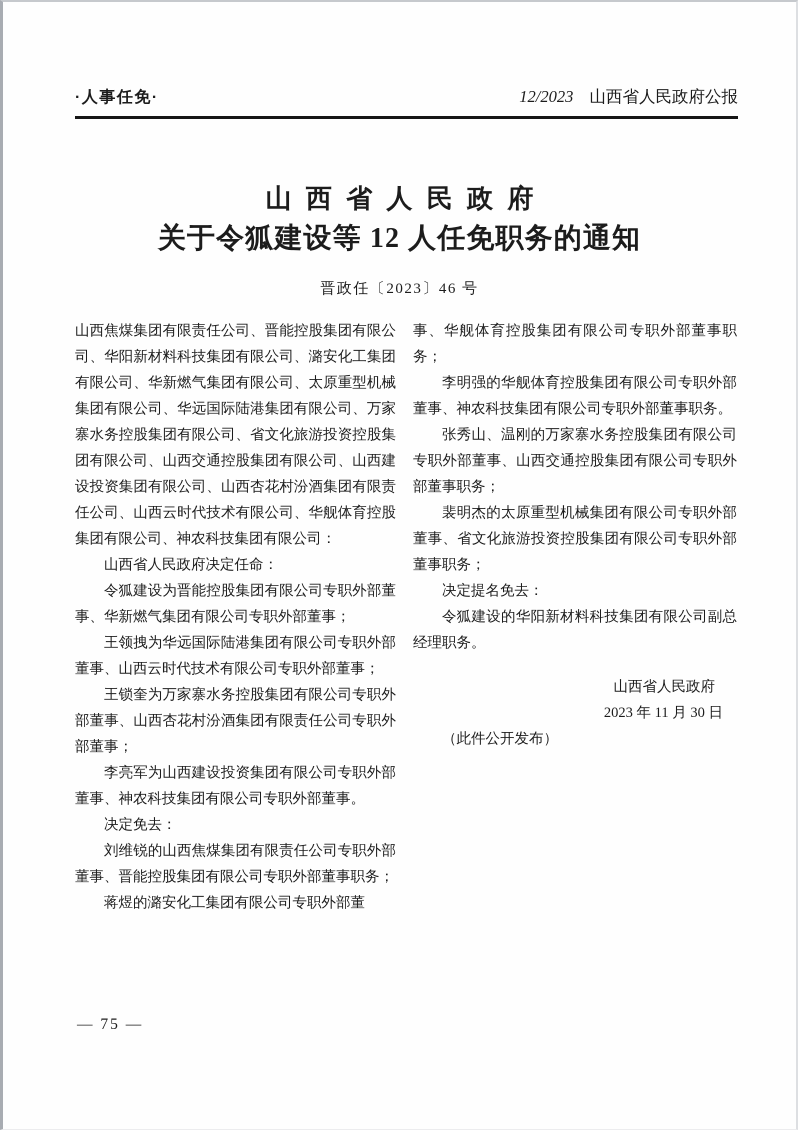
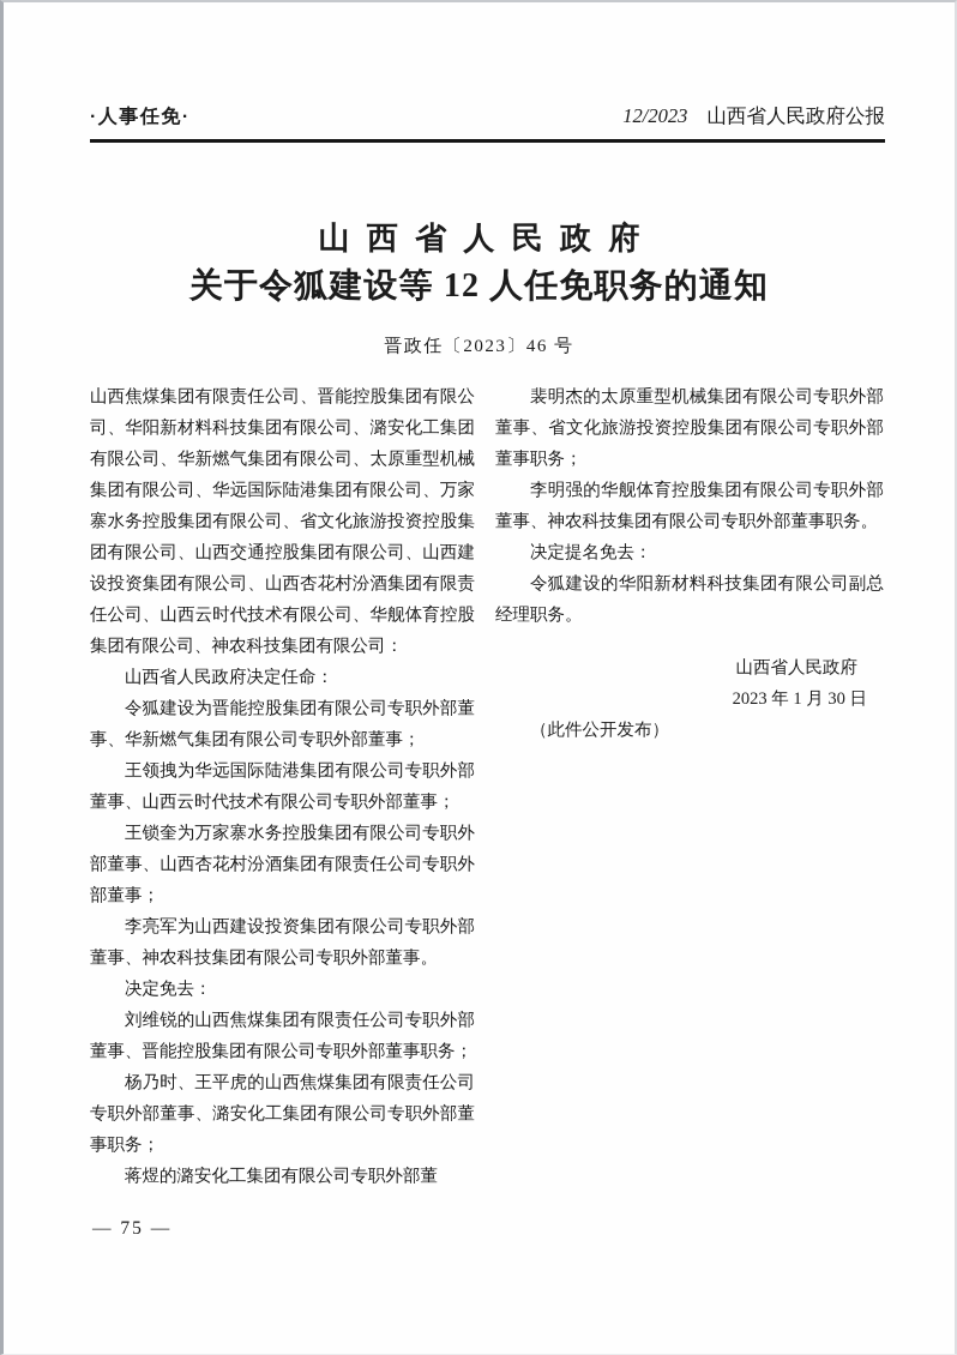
  ·人事任免·
  12/2023 山西省人民政府公报
  山西省人民政府
  关于令狐建设等 12 人任免职务的通知
  晋政任〔2023〕46 号
  山西焦煤集团有限责任公司、晋能控股集团有限公司、华阳新材料科技集团有限公司、潞安化工集团有限公司、华新燃气集团有限公司、太原重型机械集团有限公司、华远国际陆港集团有限公司、万家寨水务控股集团有限公司、省文化旅游投资控股集团有限公司、山西交通控股集团有限公司、山西建设投资集团有限公司、山西杏花村汾酒集团有限责任公司、山西云时代技术有限公司、华舰体育控股集团有限公司、神农科技集团有限公司：
  山西省人民政府决定任命：
  令狐建设为晋能控股集团有限公司专职外部董事、华新燃气集团有限公司专职外部董事；
  王领拽为华远国际陆港集团有限公司专职外部董事、山西云时代技术有限公司专职外部董事；
  王锁奎为万家寨水务控股集团有限公司专职外部董事、山西杏花村汾酒集团有限责任公司专职外部董事；
  李亮军为山西建设投资集团有限公司专职外部董事、神农科技集团有限公司专职外部董事。
  决定免去：
  刘维锐的山西焦煤集团有限责任公司专职外部董事、晋能控股集团有限公司专职外部董事职务；
+ 杨乃时、王平虎的山西焦煤集团有限责任公司专职外部董事、潞安化工集团有限公司专职外部董事职务；
  蒋煜的潞安化工集团有限公司专职外部董
- 事、华舰体育控股集团有限公司专职外部董事职务；
- 李明强的华舰体育控股集团有限公司专职外部董事、神农科技集团有限公司专职外部董事职务。
+ 裴明杰的太原重型机械集团有限公司专职外部董事、省文化旅游投资控股集团有限公司专职外部董事职务；
- 张秀山、温刚的万家寨水务控股集团有限公司专职外部董事、山西交通控股集团有限公司专职外部董事职务；
- 裴明杰的太原重型机械集团有限公司专职外部董事、省文化旅游投资控股集团有限公司专职外部董事职务；
+ 李明强的华舰体育控股集团有限公司专职外部董事、神农科技集团有限公司专职外部董事职务。
  决定提名免去：
  令狐建设的华阳新材料科技集团有限公司副总经理职务。
  山西省人民政府
- 2023 年 11 月 30 日
+ 2023 年 1 月 30 日
  （此件公开发布）
  — 75 —
